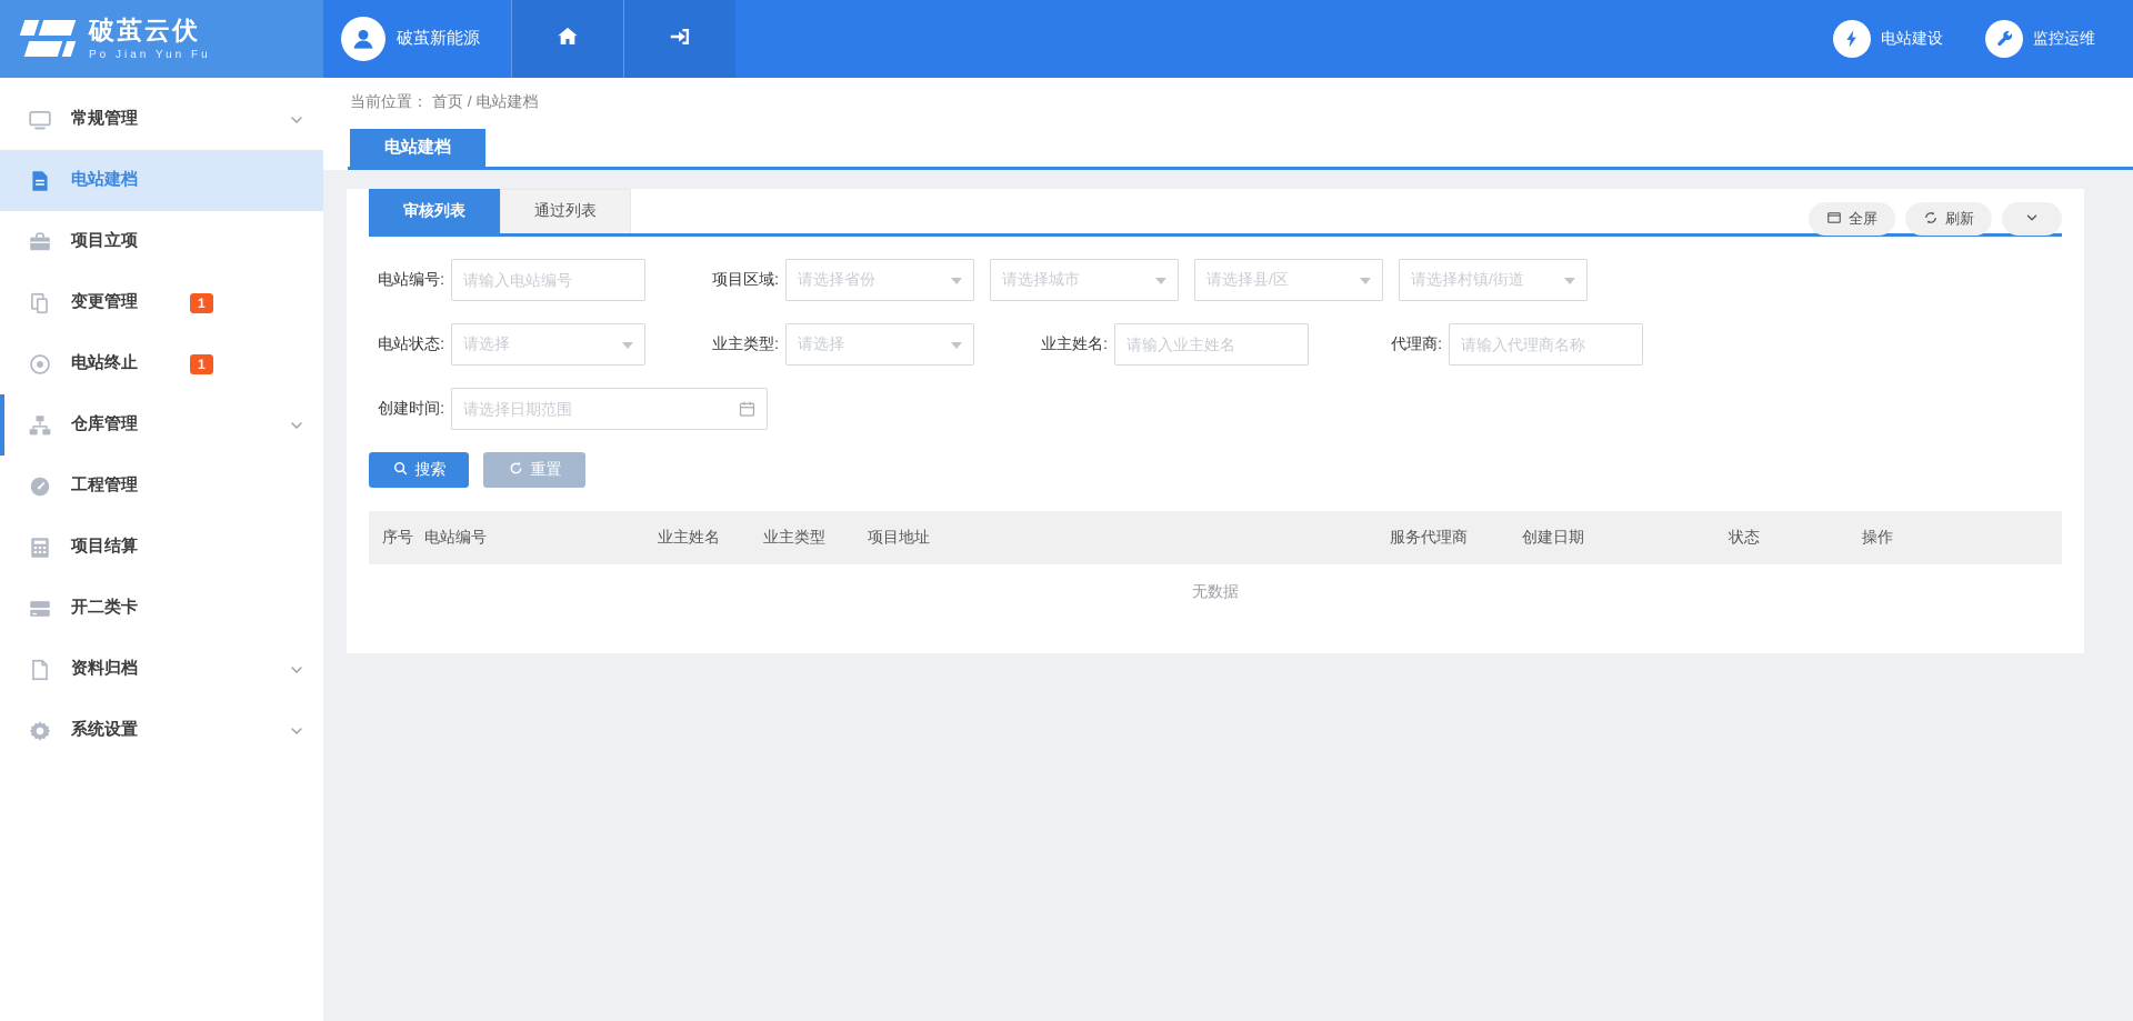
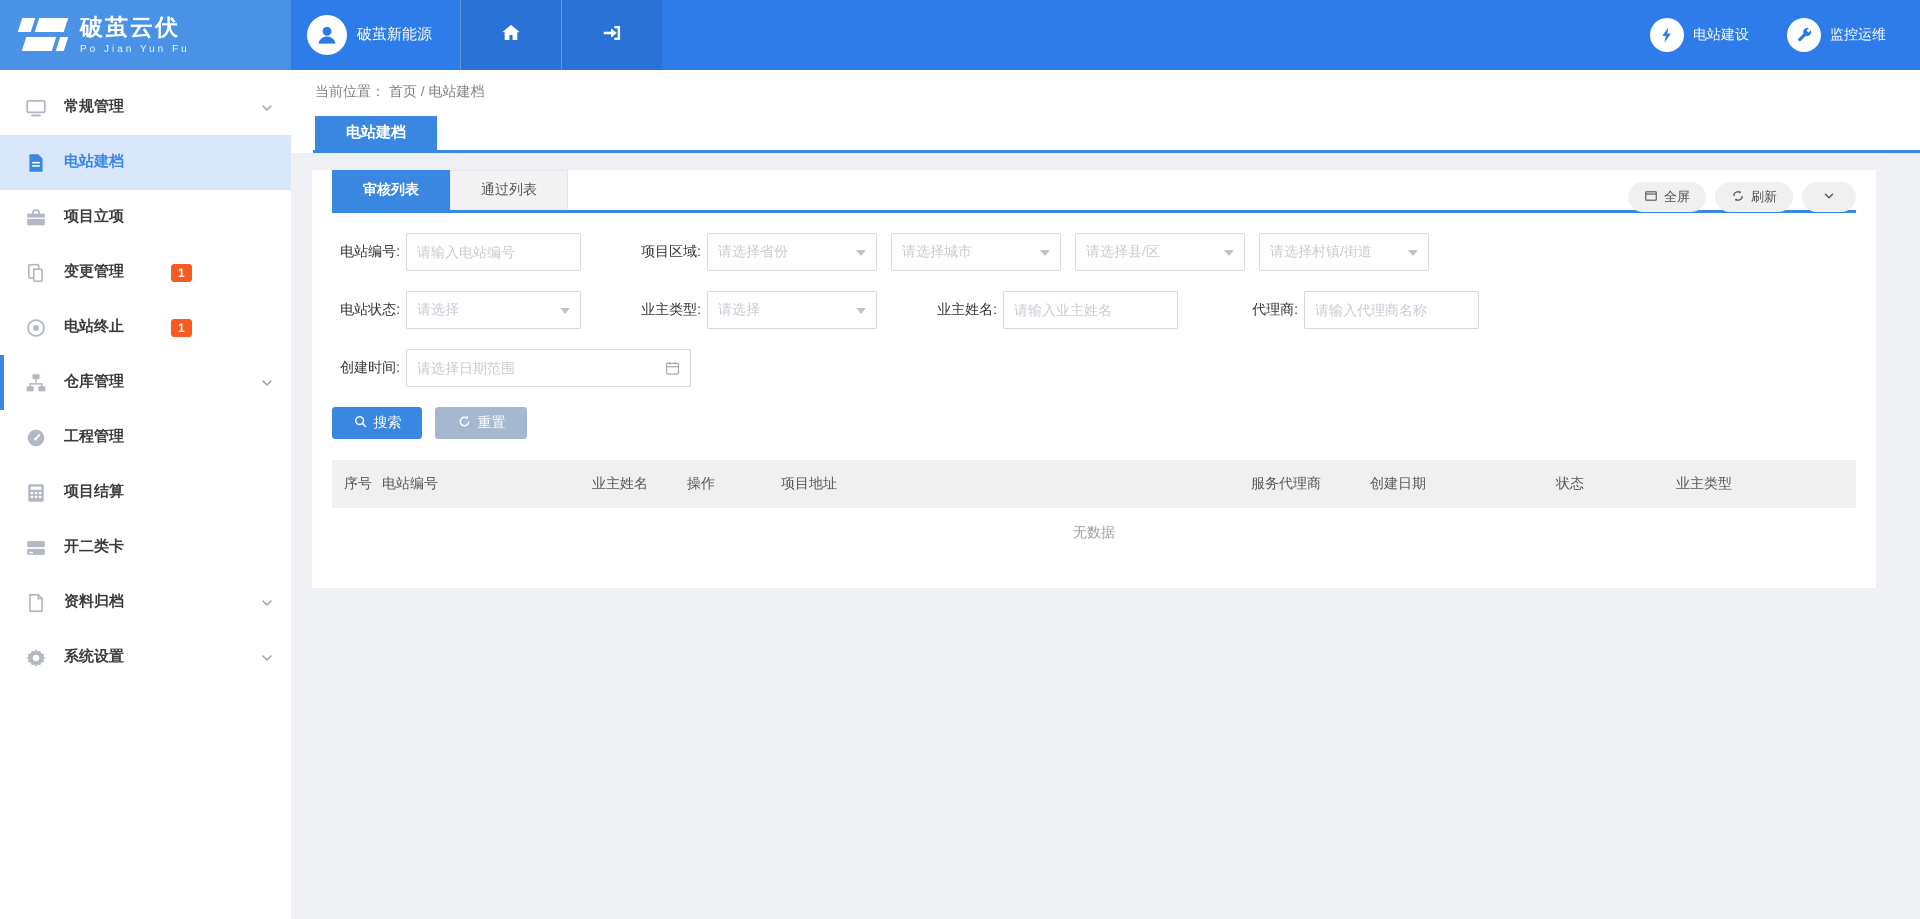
  破茧云伏
  Po Jian Yun Fu
  破茧新能源
  电站建设
  监控运维
  常规管理
  电站建档
  项目立项
  变更管理
  1
  电站终止
  1
  仓库管理
  工程管理
  项目结算
  开二类卡
  资料归档
  系统设置
  当前位置： 首页 / 电站建档
  电站建档
  全屏
  刷新
  审核列表
  通过列表
  电站编号:
  请输入电站编号
  项目区域:
  请选择省份
  请选择城市
  请选择县/区
  请选择村镇/街道
  电站状态:
  请选择
  业主类型:
  请选择
  业主姓名:
  请输入业主姓名
  代理商:
  请输入代理商名称
  创建时间:
  请选择日期范围
  搜索
  重置
  序号
  电站编号
  业主姓名
- 业主类型
+ 操作
  项目地址
  服务代理商
  创建日期
  状态
- 操作
+ 业主类型
  无数据
